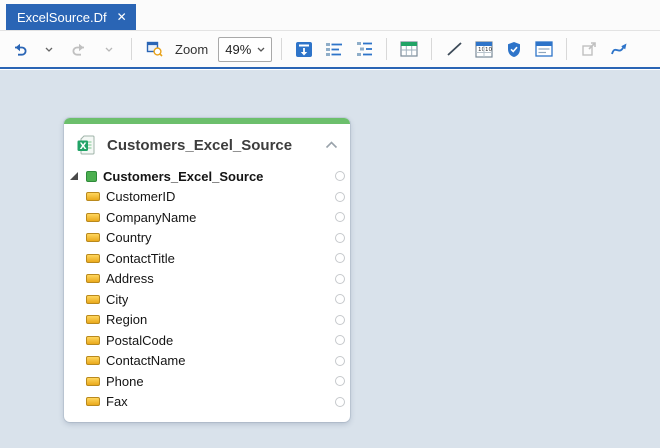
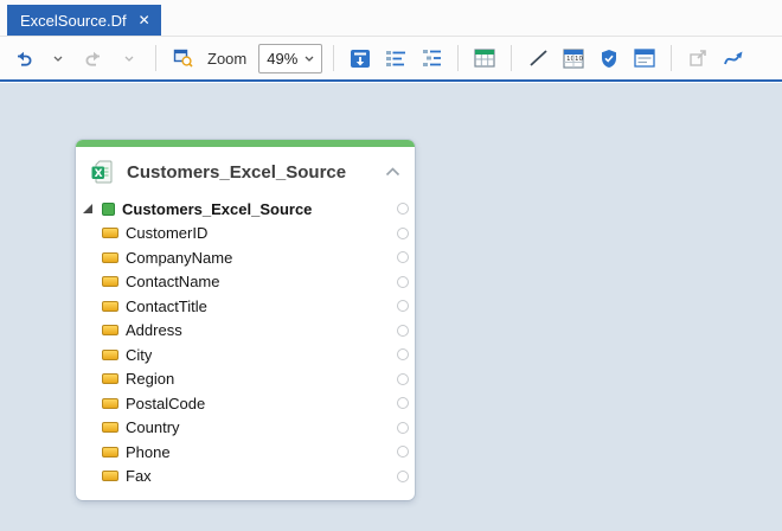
  ExcelSource.Df
  ✕
  Zoom
  49%
  X
  Customers_Excel_Source
  Customers_Excel_Source
  CustomerID
  CompanyName
- Country
+ ContactName
  ContactTitle
  Address
  City
  Region
  PostalCode
- ContactName
+ Country
  Phone
  Fax
